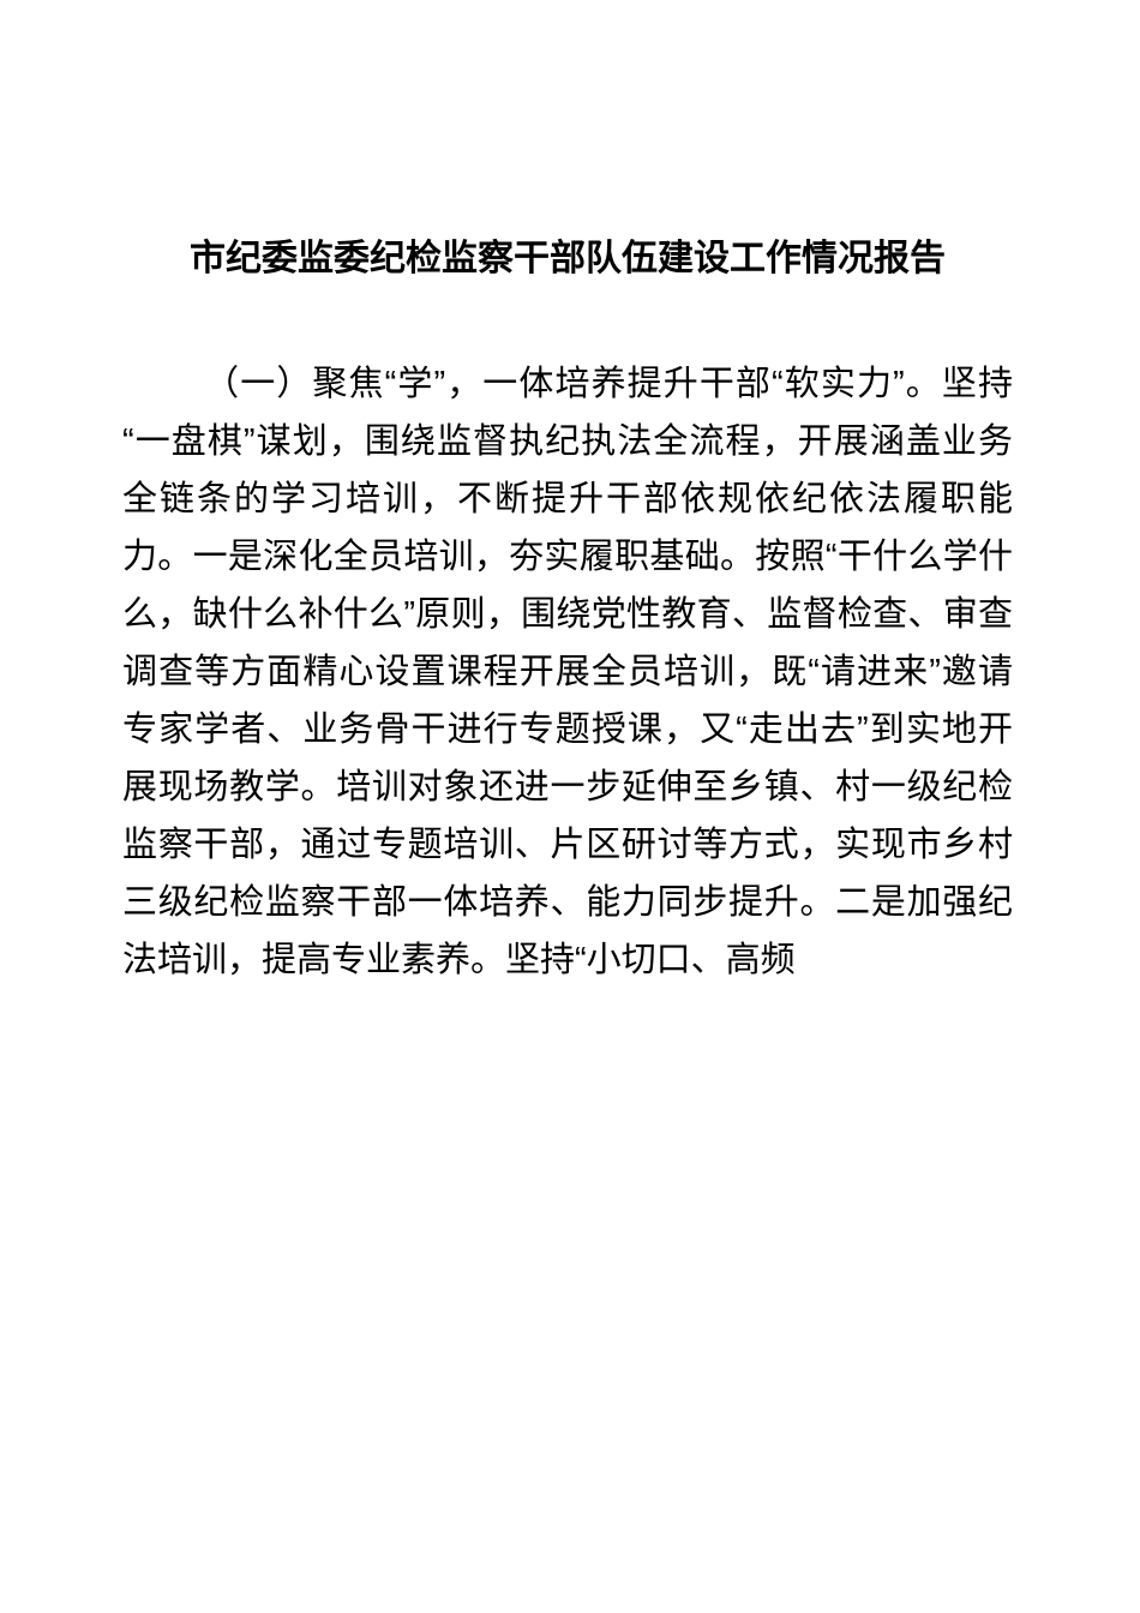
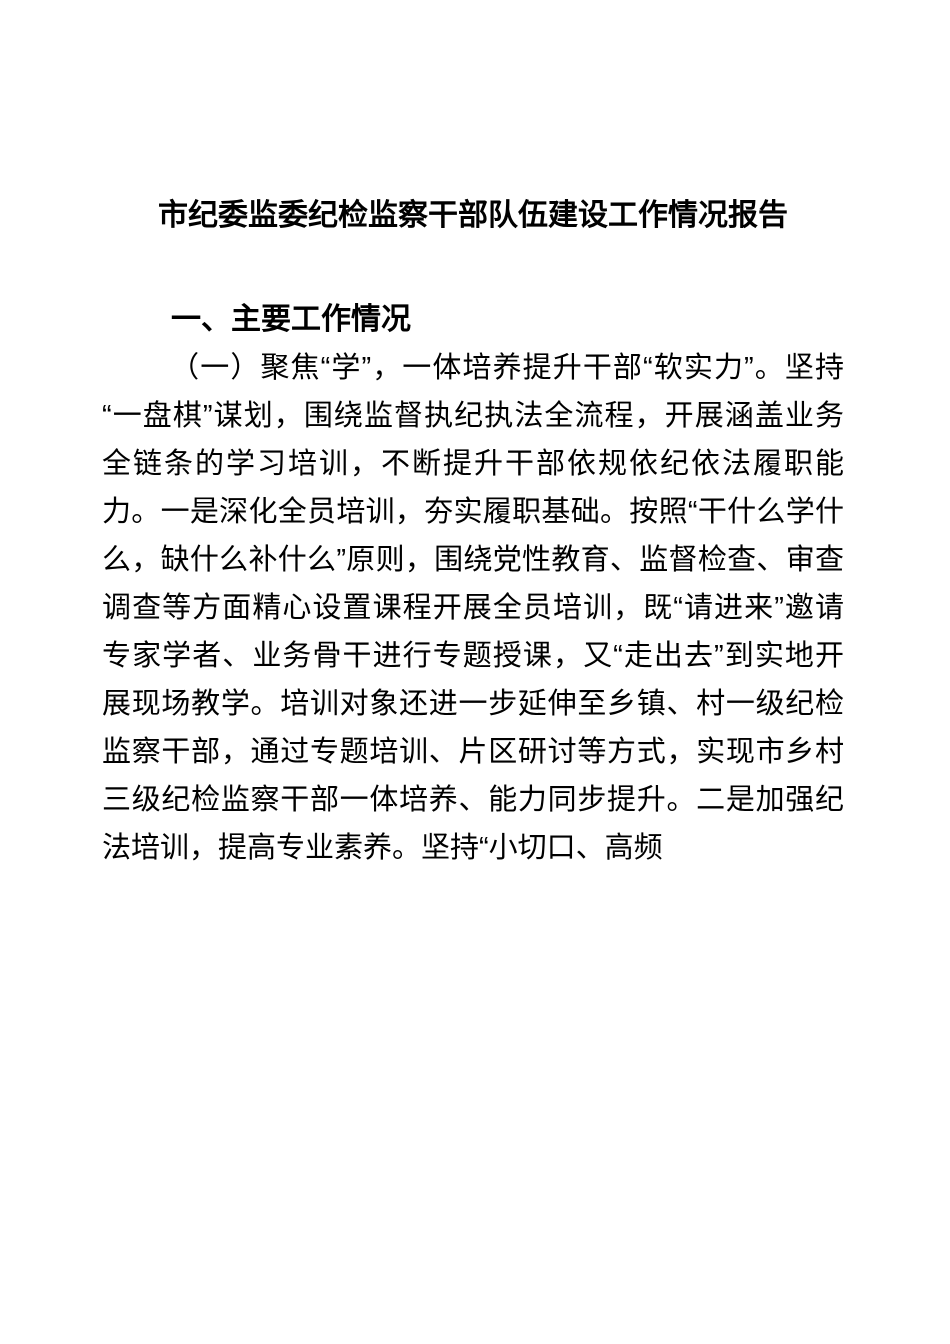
  市纪委监委纪检监察干部队伍建设工作情况报告
+ 一、主要工作情况
  （一）聚焦“学”，一体培养提升干部“软实力”。坚持“一盘棋”谋划，围绕监督执纪执法全流程，开展涵盖业务全链条的学习培训，不断提升干部依规依纪依法履职能力。一是深化全员培训，夯实履职基础。按照“干什么学什么，缺什么补什么”原则，围绕党性教育、监督检查、审查调查等方面精心设置课程开展全员培训，既“请进来”邀请专家学者、业务骨干进行专题授课，又“走出去”到实地开展现场教学。培训对象还进一步延伸至乡镇、村一级纪检监察干部，通过专题培训、片区研讨等方式，实现市乡村三级纪检监察干部一体培养、能力同步提升。二是加强纪法培训，提高专业素养。坚持“小切口、高频
